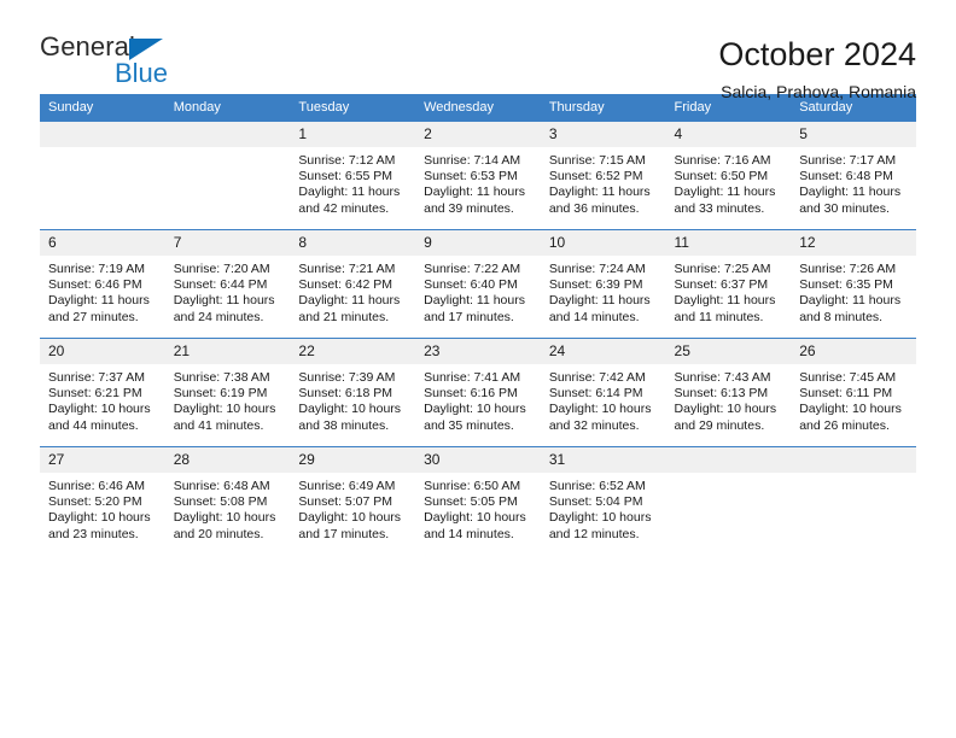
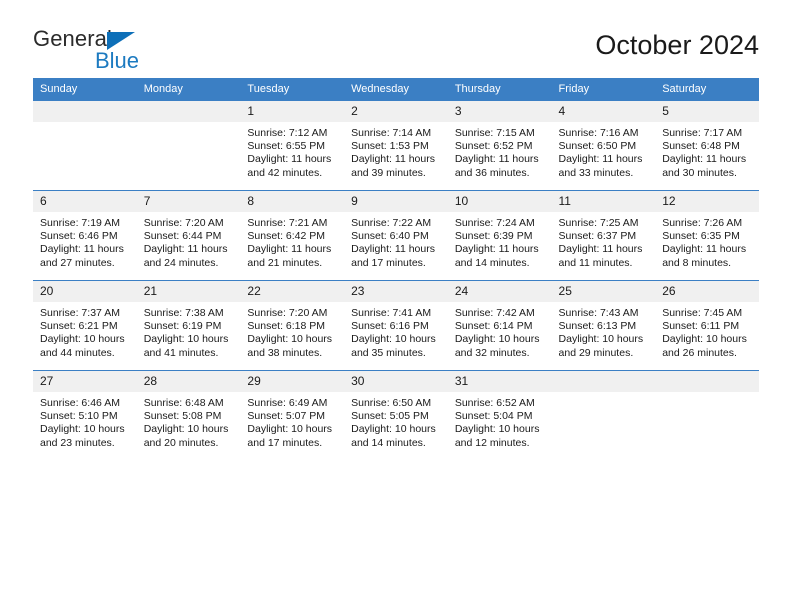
  General
  Blue
  October 2024
- Salcia, Prahova, Romania
  Sunday	Monday	Tuesday	Wednesday	Thursday	Friday	Saturday
- 		1Sunrise: 7:12 AMSunset: 6:55 PMDaylight: 11 hoursand 42 minutes.	2Sunrise: 7:14 AMSunset: 6:53 PMDaylight: 11 hoursand 39 minutes.	3Sunrise: 7:15 AMSunset: 6:52 PMDaylight: 11 hoursand 36 minutes.	4Sunrise: 7:16 AMSunset: 6:50 PMDaylight: 11 hoursand 33 minutes.	5Sunrise: 7:17 AMSunset: 6:48 PMDaylight: 11 hoursand 30 minutes.
+ 		1Sunrise: 7:12 AMSunset: 6:55 PMDaylight: 11 hoursand 42 minutes.	2Sunrise: 7:14 AMSunset: 1:53 PMDaylight: 11 hoursand 39 minutes.	3Sunrise: 7:15 AMSunset: 6:52 PMDaylight: 11 hoursand 36 minutes.	4Sunrise: 7:16 AMSunset: 6:50 PMDaylight: 11 hoursand 33 minutes.	5Sunrise: 7:17 AMSunset: 6:48 PMDaylight: 11 hoursand 30 minutes.
  6Sunrise: 7:19 AMSunset: 6:46 PMDaylight: 11 hoursand 27 minutes.	7Sunrise: 7:20 AMSunset: 6:44 PMDaylight: 11 hoursand 24 minutes.	8Sunrise: 7:21 AMSunset: 6:42 PMDaylight: 11 hoursand 21 minutes.	9Sunrise: 7:22 AMSunset: 6:40 PMDaylight: 11 hoursand 17 minutes.	10Sunrise: 7:24 AMSunset: 6:39 PMDaylight: 11 hoursand 14 minutes.	11Sunrise: 7:25 AMSunset: 6:37 PMDaylight: 11 hoursand 11 minutes.	12Sunrise: 7:26 AMSunset: 6:35 PMDaylight: 11 hoursand 8 minutes.
- 20Sunrise: 7:37 AMSunset: 6:21 PMDaylight: 10 hoursand 44 minutes.	21Sunrise: 7:38 AMSunset: 6:19 PMDaylight: 10 hoursand 41 minutes.	22Sunrise: 7:39 AMSunset: 6:18 PMDaylight: 10 hoursand 38 minutes.	23Sunrise: 7:41 AMSunset: 6:16 PMDaylight: 10 hoursand 35 minutes.	24Sunrise: 7:42 AMSunset: 6:14 PMDaylight: 10 hoursand 32 minutes.	25Sunrise: 7:43 AMSunset: 6:13 PMDaylight: 10 hoursand 29 minutes.	26Sunrise: 7:45 AMSunset: 6:11 PMDaylight: 10 hoursand 26 minutes.
+ 20Sunrise: 7:37 AMSunset: 6:21 PMDaylight: 10 hoursand 44 minutes.	21Sunrise: 7:38 AMSunset: 6:19 PMDaylight: 10 hoursand 41 minutes.	22Sunrise: 7:20 AMSunset: 6:18 PMDaylight: 10 hoursand 38 minutes.	23Sunrise: 7:41 AMSunset: 6:16 PMDaylight: 10 hoursand 35 minutes.	24Sunrise: 7:42 AMSunset: 6:14 PMDaylight: 10 hoursand 32 minutes.	25Sunrise: 7:43 AMSunset: 6:13 PMDaylight: 10 hoursand 29 minutes.	26Sunrise: 7:45 AMSunset: 6:11 PMDaylight: 10 hoursand 26 minutes.
- 27Sunrise: 6:46 AMSunset: 5:20 PMDaylight: 10 hoursand 23 minutes.	28Sunrise: 6:48 AMSunset: 5:08 PMDaylight: 10 hoursand 20 minutes.	29Sunrise: 6:49 AMSunset: 5:07 PMDaylight: 10 hoursand 17 minutes.	30Sunrise: 6:50 AMSunset: 5:05 PMDaylight: 10 hoursand 14 minutes.	31Sunrise: 6:52 AMSunset: 5:04 PMDaylight: 10 hoursand 12 minutes.
+ 27Sunrise: 6:46 AMSunset: 5:10 PMDaylight: 10 hoursand 23 minutes.	28Sunrise: 6:48 AMSunset: 5:08 PMDaylight: 10 hoursand 20 minutes.	29Sunrise: 6:49 AMSunset: 5:07 PMDaylight: 10 hoursand 17 minutes.	30Sunrise: 6:50 AMSunset: 5:05 PMDaylight: 10 hoursand 14 minutes.	31Sunrise: 6:52 AMSunset: 5:04 PMDaylight: 10 hoursand 12 minutes.
